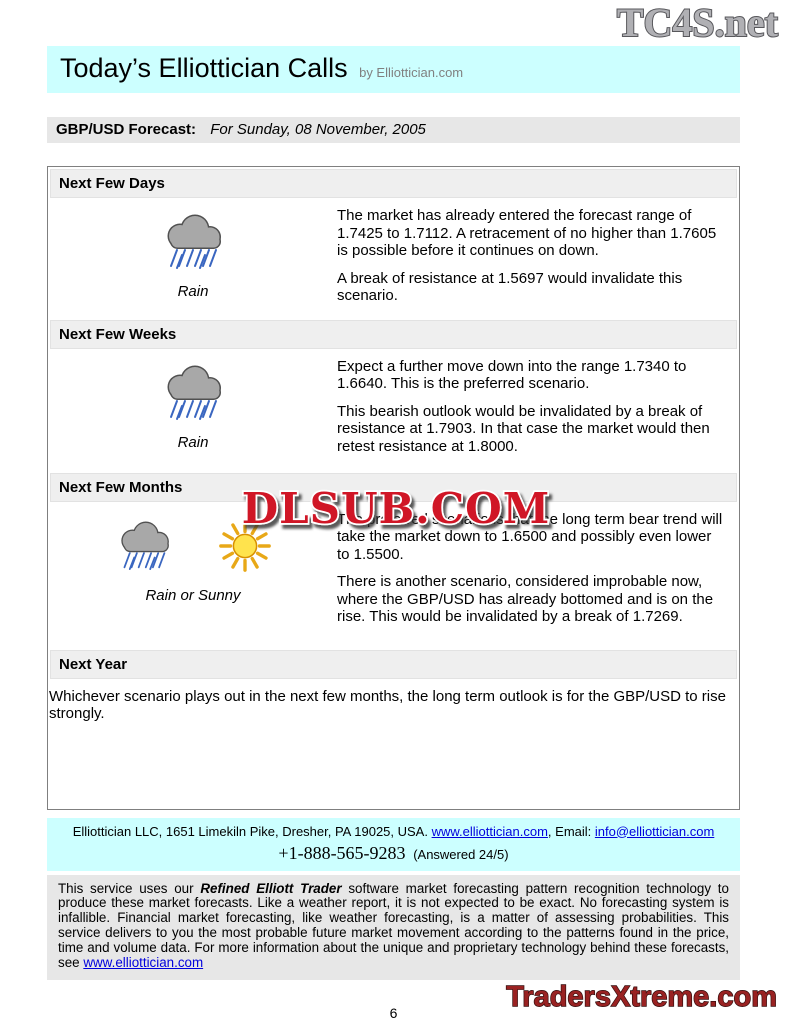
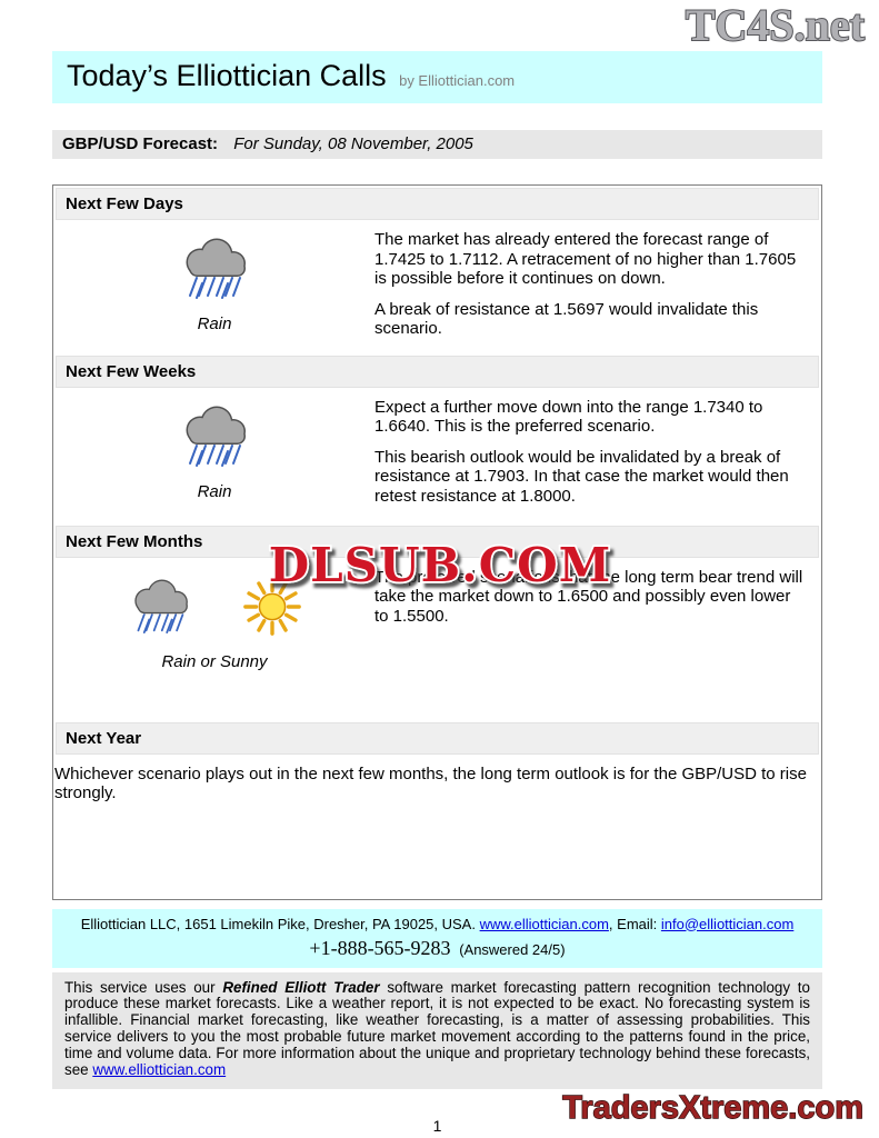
  TC4S.net
  Today’s Elliottician Calls by Elliottician.com
  GBP/USD Forecast: For Sunday, 08 November, 2005
  Next Few Days
  Rain
  The market has already entered the forecast range of 1.7425 to 1.7112. A retracement of no higher than 1.7605 is possible before it continues on down.
  A break of resistance at 1.5697 would invalidate this scenario.
  Next Few Weeks
  Rain
  Expect a further move down into the range 1.7340 to 1.6640. This is the preferred scenario.
  This bearish outlook would be invalidated by a break of resistance at 1.7903. In that case the market would then retest resistance at 1.8000.
  Next Few Months
  Rain or Sunny
  The preferred scenario is that the long term bear trend will take the market down to 1.6500 and possibly even lower to 1.5500.
- There is another scenario, considered improbable now, where the GBP/USD has already bottomed and is on the rise. This would be invalidated by a break of 1.7269.
  Next Year
  Whichever scenario plays out in the next few months, the long term outlook is for the GBP/USD to rise strongly.
  Elliottician LLC, 1651 Limekiln Pike, Dresher, PA 19025, USA. www.elliottician.com, Email: info@elliottician.com
  +1-888-565-9283 (Answered 24/5)
  This service uses our Refined Elliott Trader software market forecasting pattern recognition technology to produce these market forecasts. Like a weather report, it is not expected to be exact. No forecasting system is infallible. Financial market forecasting, like weather forecasting, is a matter of assessing probabilities. This service delivers to you the most probable future market movement according to the patterns found in the price, time and volume data. For more information about the unique and proprietary technology behind these forecasts, see www.elliottician.com
- 6
+ 1
  DLSUB.COM
  TradersXtreme.com
